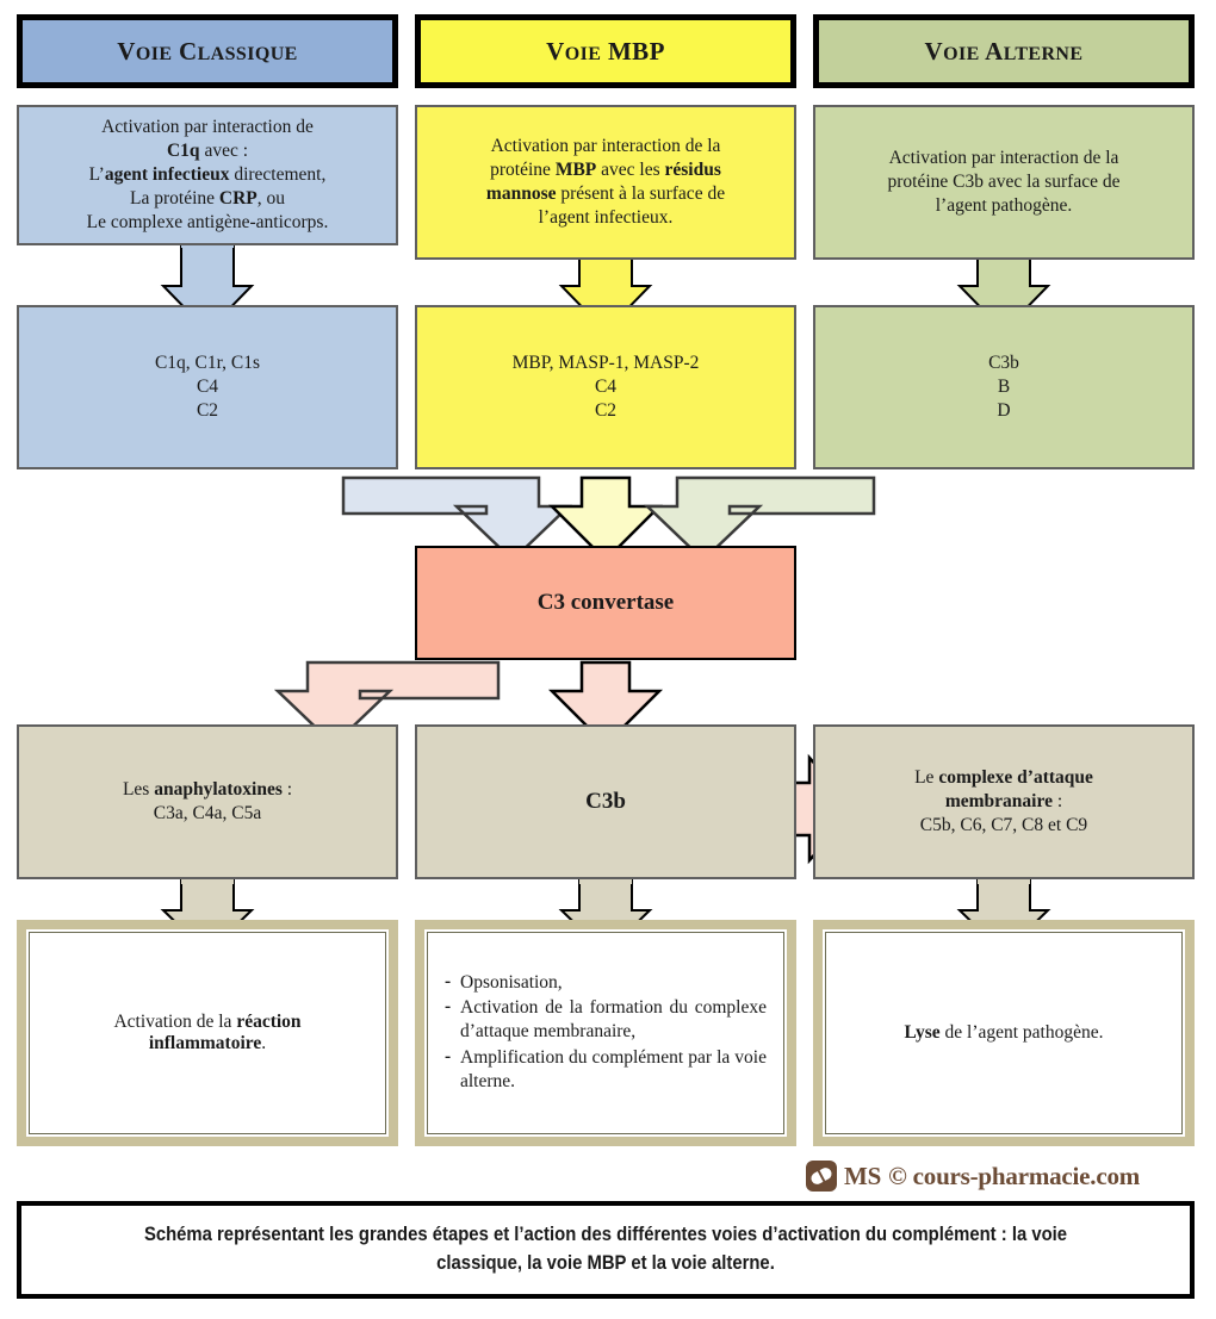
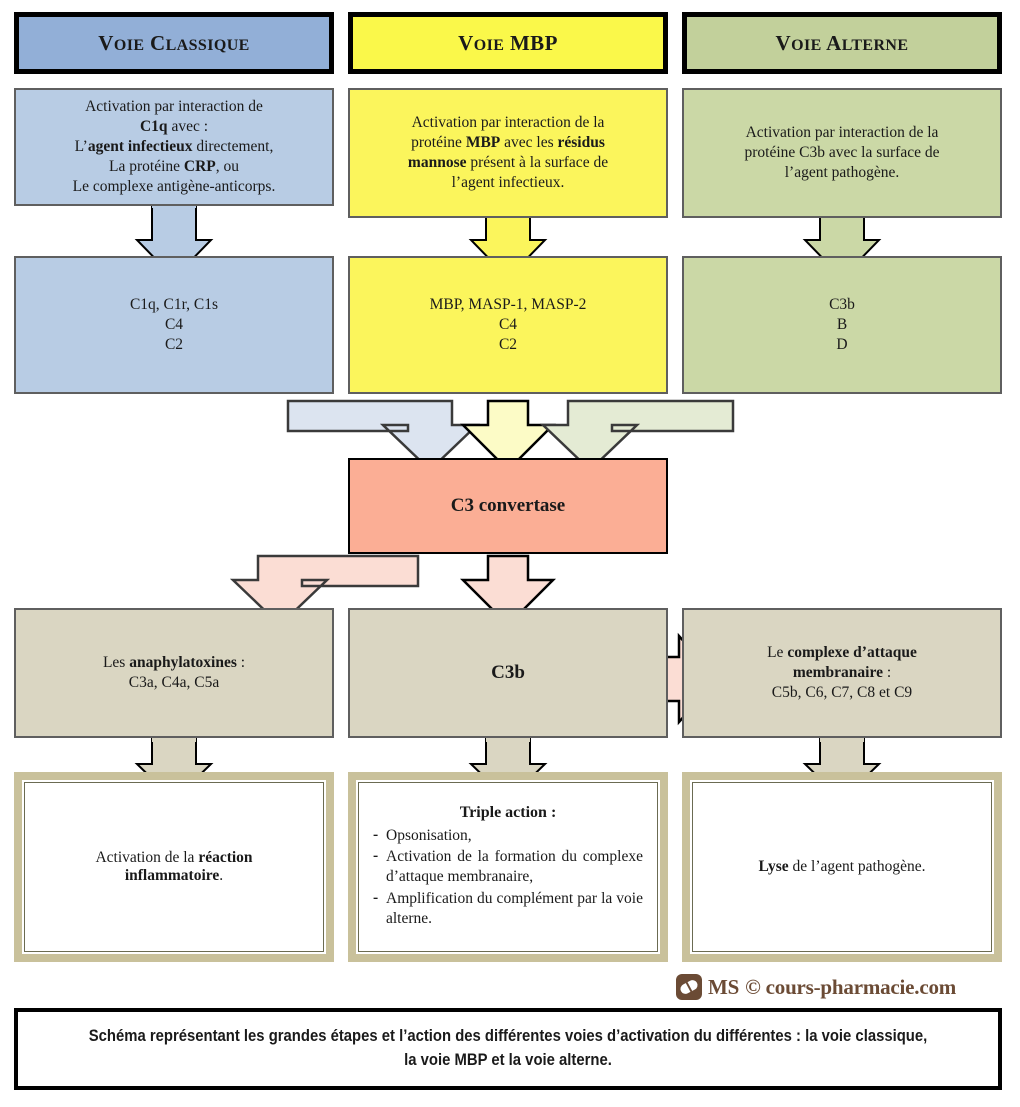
  VOIE CLASSIQUE
  VOIE MBP
  VOIE ALTERNE
  Activation par interaction de
  C1q avec :
  L’agent infectieux directement,
  La protéine CRP, ou
  Le complexe antigène-anticorps.
  Activation par interaction de la
  protéine MBP avec les résidus
  mannose présent à la surface de
  l’agent infectieux.
  Activation par interaction de la
  protéine C3b avec la surface de
  l’agent pathogène.
  C1q, C1r, C1s
  C4
  C2
  MBP, MASP-1, MASP-2
  C4
  C2
  C3b
  B
  D
  C3 convertase
  Les anaphylatoxines :
  C3a, C4a, C5a
  C3b
  Le complexe d’attaque
  membranaire :
  C5b, C6, C7, C8 et C9
  Activation de la réaction
  inflammatoire.
+ Triple action :
  -
  Opsonisation,
  -
  Activation de la formation du complexe d’attaque membranaire,
  -
  Amplification du complément par la voie alterne.
  Lyse de l’agent pathogène.
  MS
  © cours-pharmacie.com
- Schéma représentant les grandes étapes et l’action des différentes voies d’activation du complément : la voie classique, la voie MBP et la voie alterne.
+ Schéma représentant les grandes étapes et l’action des différentes voies d’activation du différentes : la voie classique, la voie MBP et la voie alterne.
